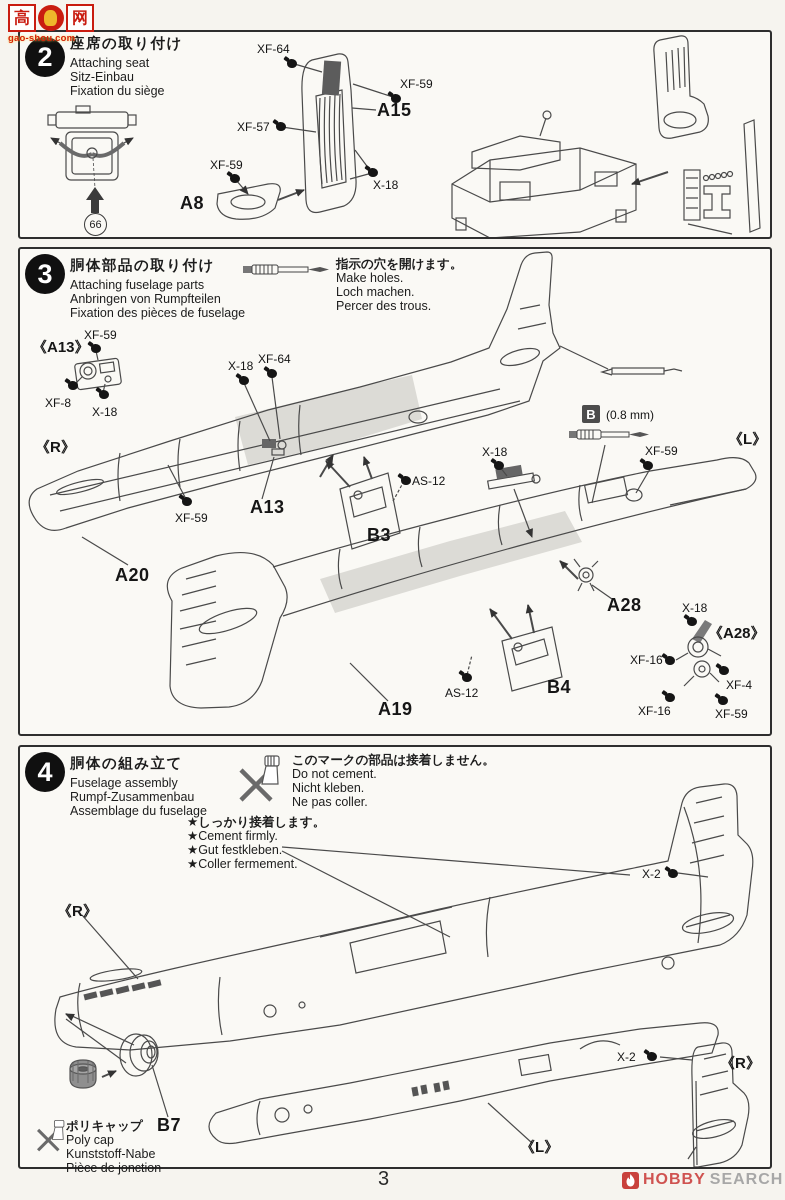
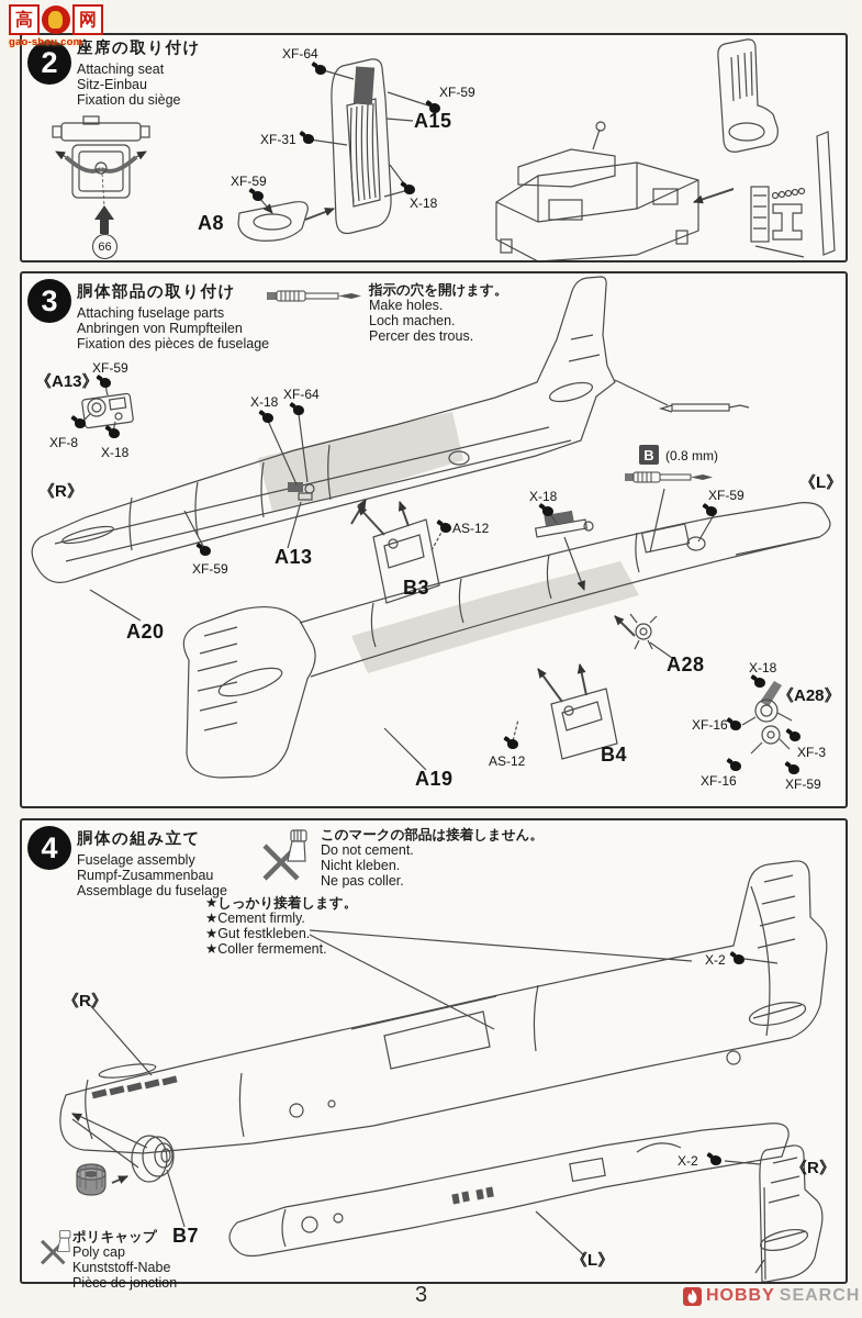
  2
  座席の取り付け
  Attaching seat
  Sitz-Einbau
  Fixation du siège
  XF-64
  XF-59
  A15
- XF-57
+ XF-31
  XF-59
  X-18
  A8
  66
  3
  胴体部品の取り付け
  Attaching fuselage parts
  Anbringen von Rumpfteilen
  Fixation des pièces de fuselage
  指示の穴を開けます。
  Make holes.
  Loch machen.
  Percer des trous.
  《A13》
  XF-59
  XF-8
  X-18
  X-18
  XF-64
  《R》
  XF-59
  A13
  B3
  AS-12
  A20
  B
  (0.8 mm)
  《L》
  X-18
  XF-59
  A28
  AS-12
  B4
  A19
  《A28》
  X-18
  XF-16
- XF-4
+ XF-3
  XF-16
  XF-59
  4
  胴体の組み立て
  Fuselage assembly
  Rumpf-Zusammenbau
  Assemblage du fuselage
  このマークの部品は接着しません。
  Do not cement.
  Nicht kleben.
  Ne pas coller.
  ★しっかり接着します。
  ★Cement firmly.
  ★Gut festkleben.
  ★Coller fermement.
  X-2
  《R》
  B7
  ポリキャップ
  Poly cap
  Kunststoff-Nabe
  Pièce de jonction
  《L》
  X-2
  《R》
  3
  高
  网
  gao-shou.com
  HOBBY
  SEARCH
